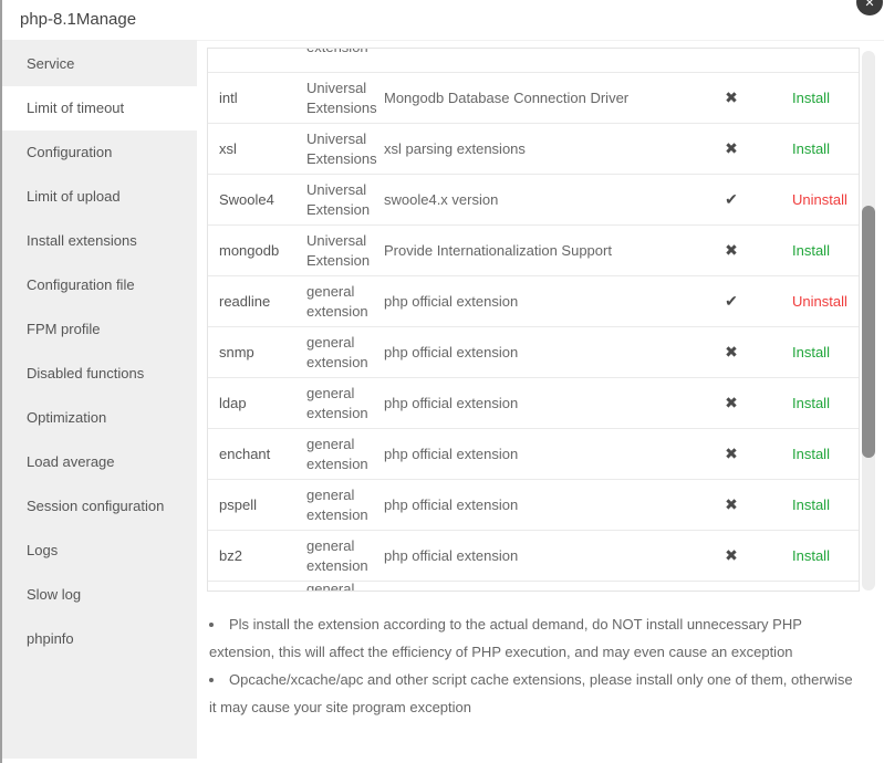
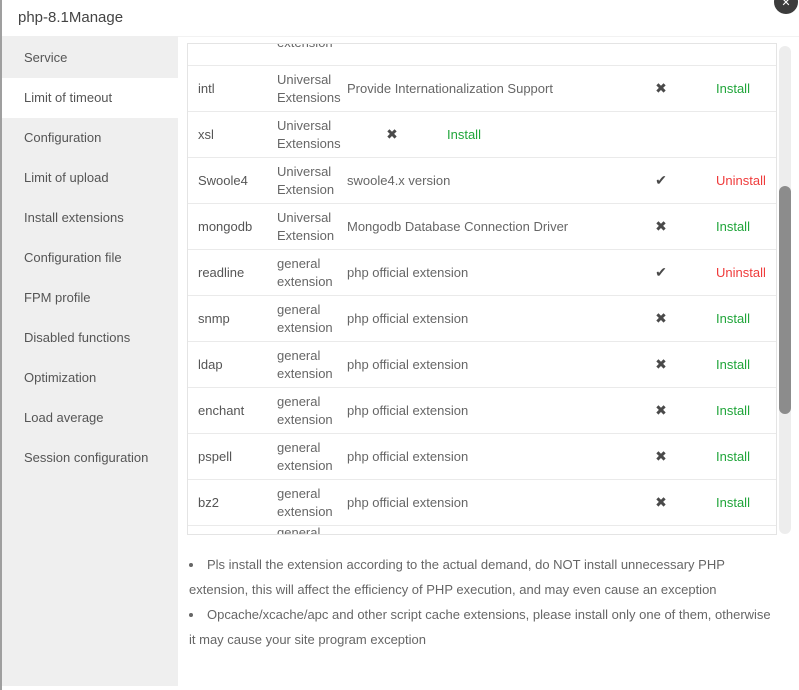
  php-8.1Manage
  ✕
  Service
  Limit of timeout
  Configuration
  Limit of upload
  Install extensions
  Configuration file
  FPM profile
  Disabled functions
  Optimization
  Load average
  Session configuration
- Logs
- Slow log
- phpinfo
  intl
  Universal Extensions
- Mongodb Database Connection Driver
+ Provide Internationalization Support
  ✖
  Install
  xsl
  Universal Extensions
- xsl parsing extensions
  ✖
  Install
  Swoole4
  Universal Extension
  swoole4.x version
  ✔
  Uninstall
  mongodb
  Universal Extension
- Provide Internationalization Support
+ Mongodb Database Connection Driver
  ✖
  Install
  readline
  general extension
  php official extension
  ✔
  Uninstall
  snmp
  general extension
  php official extension
  ✖
  Install
  ldap
  general extension
  php official extension
  ✖
  Install
  enchant
  general extension
  php official extension
  ✖
  Install
  pspell
  general extension
  php official extension
  ✖
  Install
  bz2
  general extension
  php official extension
  ✖
  Install
  general
  Pls install the extension according to the actual demand, do NOT install unnecessary PHP extension, this will affect the efficiency of PHP execution, and may even cause an exception
  Opcache/xcache/apc and other script cache extensions, please install only one of them, otherwise it may cause your site program exception
